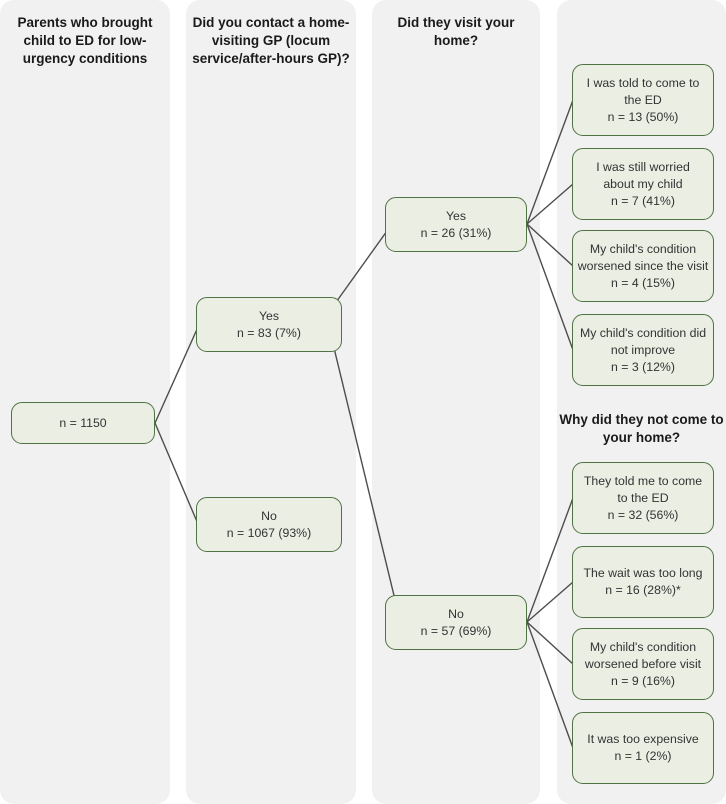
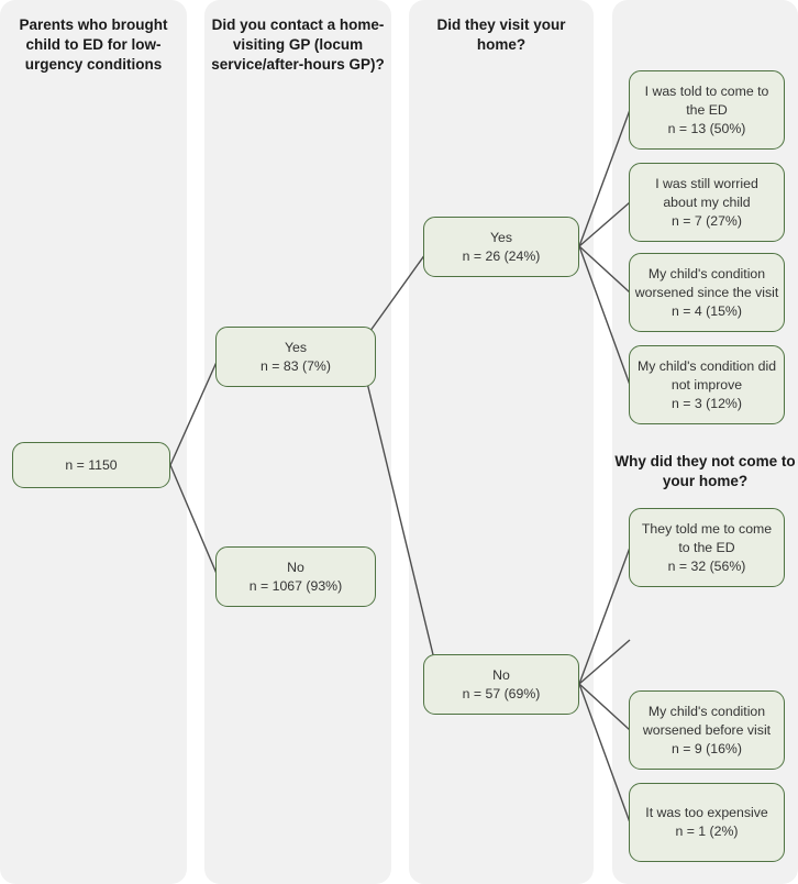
  Parents who brought child to ED for low-urgency conditions
  Did you contact a home-visiting GP (locum service/after-hours GP)?
  Did they visit your home?
  Why did they not come to your home?
  n = 1150
  Yes
  n = 83 (7%)
  No
  n = 1067 (93%)
  Yes
- n = 26 (31%)
+ n = 26 (24%)
  No
  n = 57 (69%)
  I was told to come to
  the ED
  n = 13 (50%)
  I was still worried
  about my child
- n = 7 (41%)
+ n = 7 (27%)
  My child's condition
  worsened since the visit
  n = 4 (15%)
  My child's condition did
  not improve
  n = 3 (12%)
  They told me to come
  to the ED
  n = 32 (56%)
- The wait was too long
- n = 16 (28%)*
  My child's condition
  worsened before visit
  n = 9 (16%)
  It was too expensive
  n = 1 (2%)
